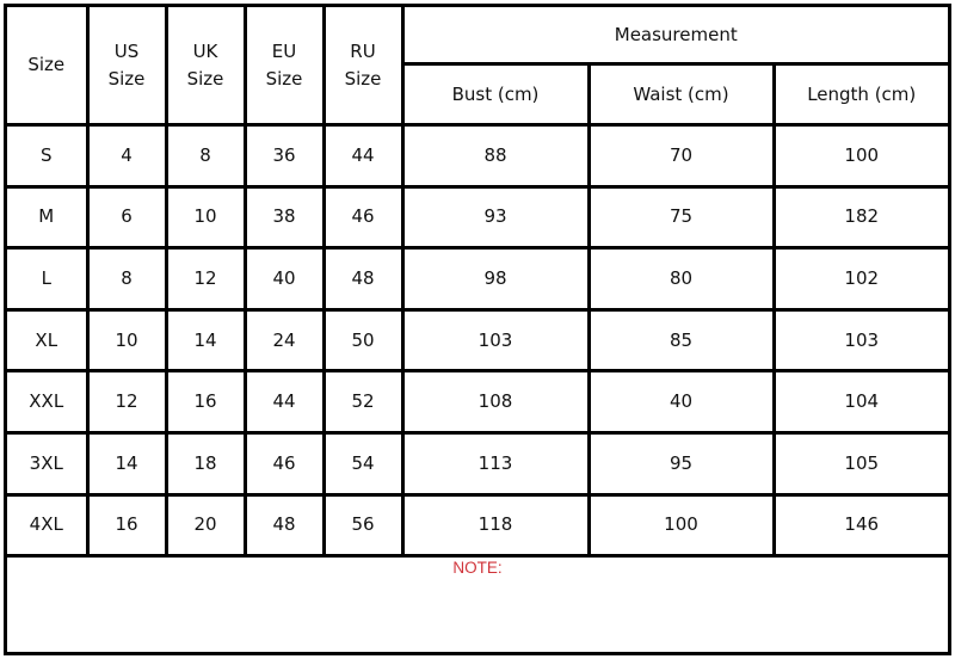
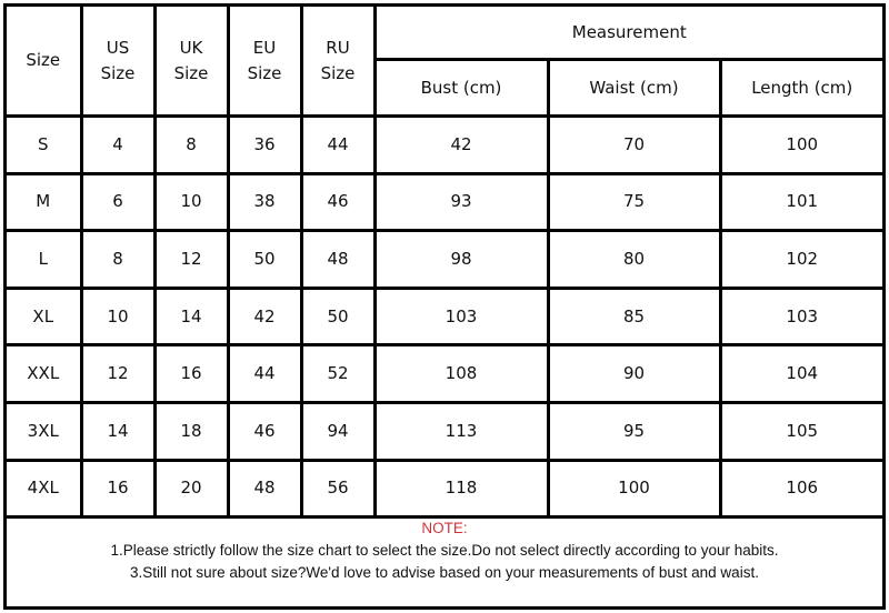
  Size	USSize	UKSize	EUSize	RUSize	Measurement
  Bust (cm)	Waist (cm)	Length (cm)
- S	4	8	36	44	88	70	100
+ S	4	8	36	44	42	70	100
- M	6	10	38	46	93	75	182
+ M	6	10	38	46	93	75	101
- L	8	12	40	48	98	80	102
+ L	8	12	50	48	98	80	102
- XL	10	14	24	50	103	85	103
+ XL	10	14	42	50	103	85	103
- XXL	12	16	44	52	108	40	104
+ XXL	12	16	44	52	108	90	104
- 3XL	14	18	46	54	113	95	105
+ 3XL	14	18	46	94	113	95	105
- 4XL	16	20	48	56	118	100	146
+ 4XL	16	20	48	56	118	100	106
  NOTE:
+ 1.Please strictly follow the size chart to select the size.Do not select directly according to your habits.
+ 3.Still not sure about size?We'd love to advise based on your measurements of bust and waist.
